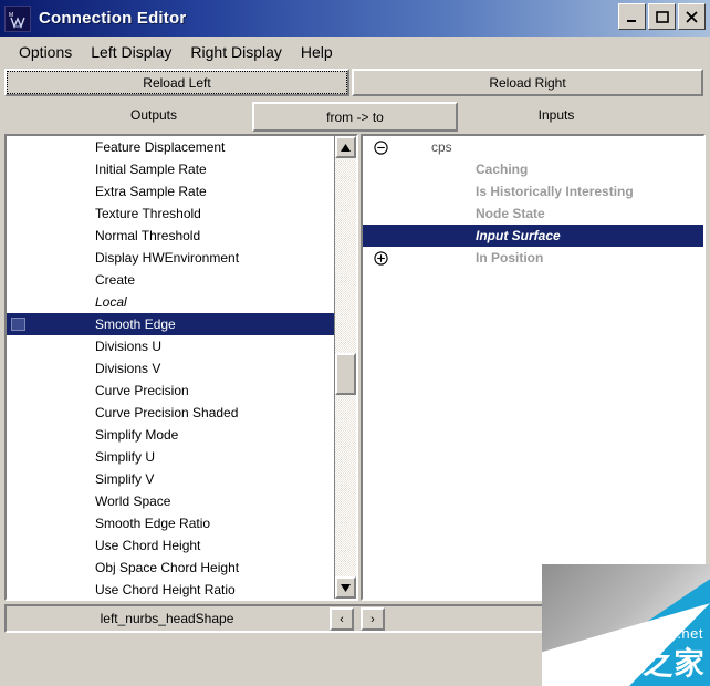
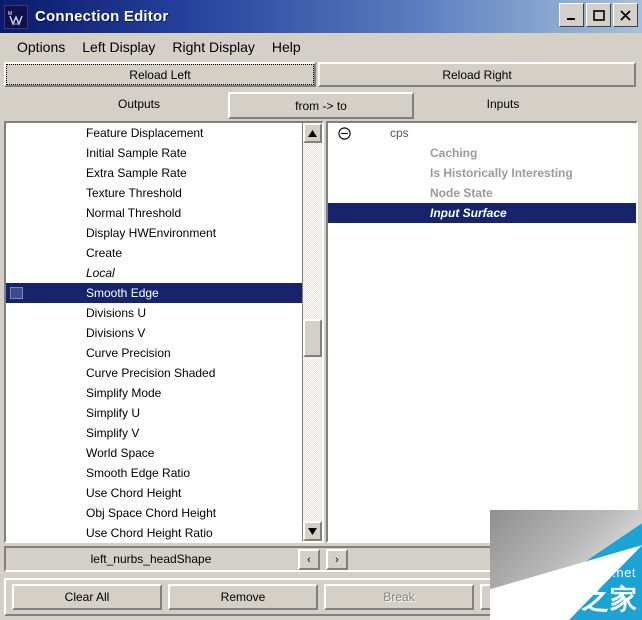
  Connection Editor
  Options
  Left Display
  Right Display
  Help
  Reload Left
  Reload Right
  Outputs
  from -> to
  Inputs
  Feature Displacement
  Initial Sample Rate
  Extra Sample Rate
  Texture Threshold
  Normal Threshold
  Display HWEnvironment
  Create
  Local
  Smooth Edge
  Divisions U
  Divisions V
  Curve Precision
  Curve Precision Shaded
  Simplify Mode
  Simplify U
  Simplify V
  World Space
  Smooth Edge Ratio
  Use Chord Height
  Obj Space Chord Height
  Use Chord Height Ratio
  cps
  Caching
  Is Historically Interesting
  Node State
  Input Surface
- In Position
  left_nurbs_headShape
  ‹
  ›
+ Clear All
+ Remove
+ Break
  jb51.net
  脚本之家
